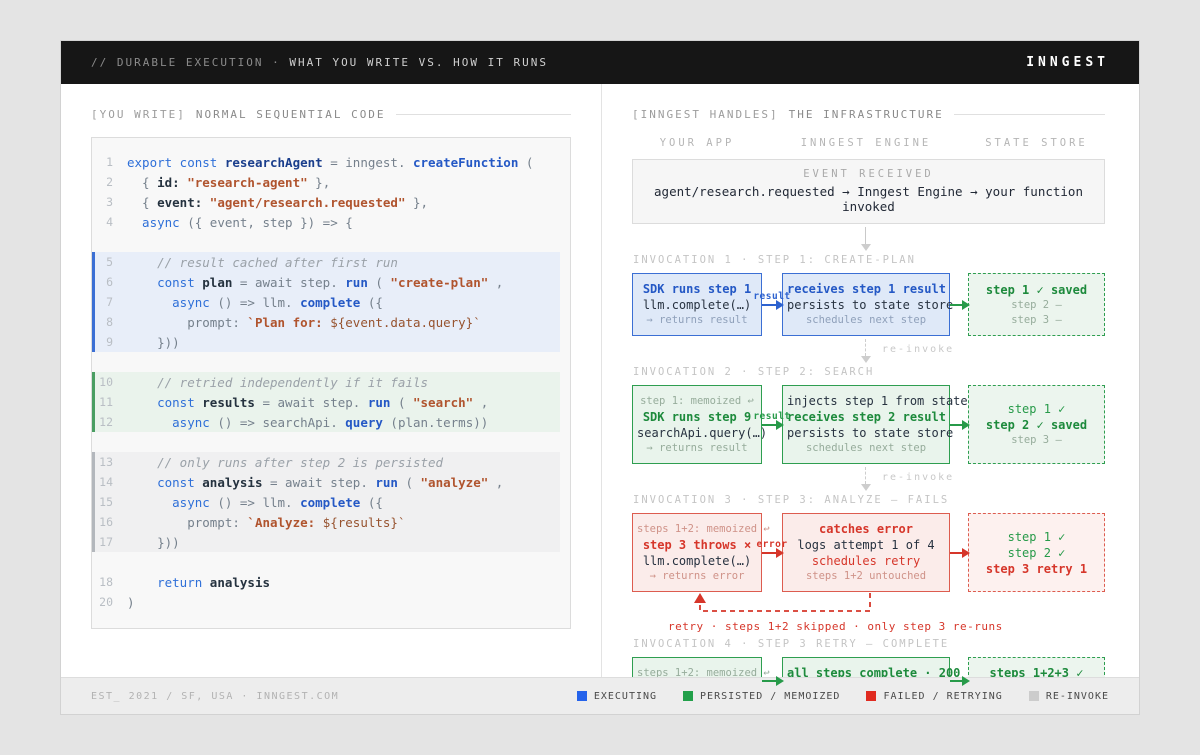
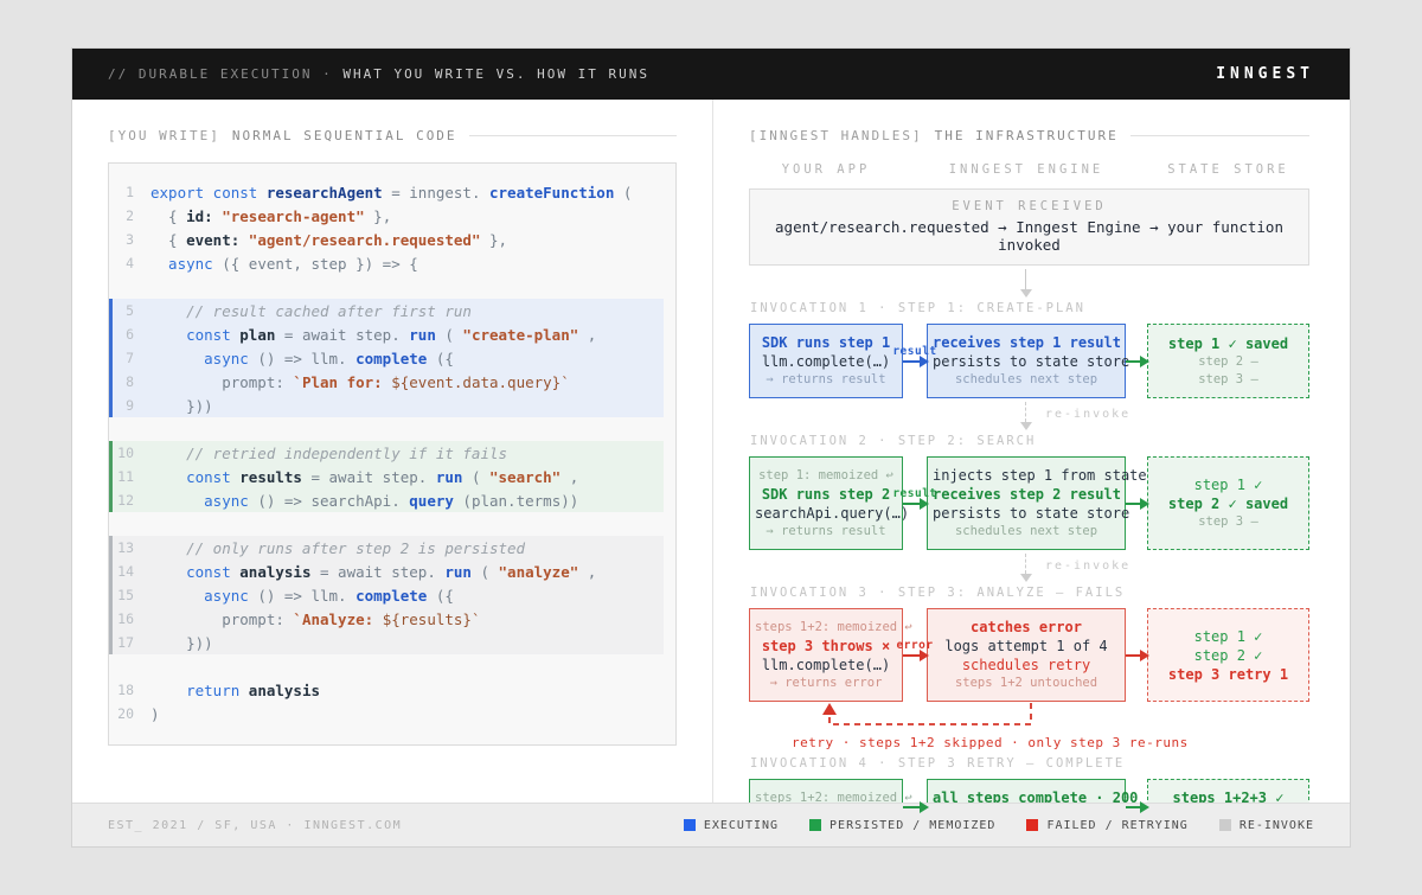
  // DURABLE EXECUTION · WHAT YOU WRITE VS. HOW IT RUNS
  INNGEST
  [YOU WRITE]
  NORMAL SEQUENTIAL CODE
  1
  export const researchAgent = inngest. createFunction (
  2
  { id: "research-agent" },
  3
  { event: "agent/research.requested" },
  4
  async ({ event, step }) => {
  5
  // result cached after first run
  6
  const plan = await step. run ( "create-plan" ,
  7
  async () => llm. complete ({
  8
  prompt: `Plan for: ${event.data.query}`
  9
  }))
  10
  // retried independently if it fails
  11
  const results = await step. run ( "search" ,
  12
  async () => searchApi. query (plan.terms))
  13
  // only runs after step 2 is persisted
  14
  const analysis = await step. run ( "analyze" ,
  15
  async () => llm. complete ({
  16
  prompt: `Analyze: ${results}`
  17
  }))
  18
  return analysis
  20
  )
  [INNGEST HANDLES]
  THE INFRASTRUCTURE
  YOUR APP
  INNGEST ENGINE
  STATE STORE
  EVENT RECEIVED
  agent/research.requested → Inngest Engine → your function invoked
  INVOCATION 1 · STEP 1: CREATE-PLAN
  SDK runs step 1
  llm.complete(…)
  → returns result
  result
  receives step 1 result
  persists to state stor
  schedules next step
  step 1 ✓ saved
  step 2 –
  step 3 –
  re-invoke
  INVOCATION 2 · STEP 2: SEARCH
  step 1: memoized ↩
- SDK runs step 9
+ SDK runs step 2
  searchApi.query(…
  → returns result
  result
  injects step 1 from st
  receives step 2 result
  persists to state stor
  schedules next step
  step 1 ✓
  step 2 ✓ saved
  step 3 –
  re-invoke
  INVOCATION 3 · STEP 3: ANALYZE — FAILS
  steps 1+2: memoized
  step 3 throws ×
  llm.complete(…)
  → returns error
  error
  catches error
  logs attempt 1 of 4
  schedules retry
  steps 1+2 untouched
  step 1 ✓
  step 2 ✓
  step 3 retry 1
  retry · steps 1+2 skipped · only step 3 re-runs
  INVOCATION 4 · STEP 3 RETRY — COMPLETE
  steps 1+2: memoized
  all steps complete · 2
  steps 1+2+3 ✓
  EST_ 2021 / SF, USA · INNGEST.COM
  EXECUTING
  PERSISTED / MEMOIZED
  FAILED / RETRYING
  RE-INVOKE
